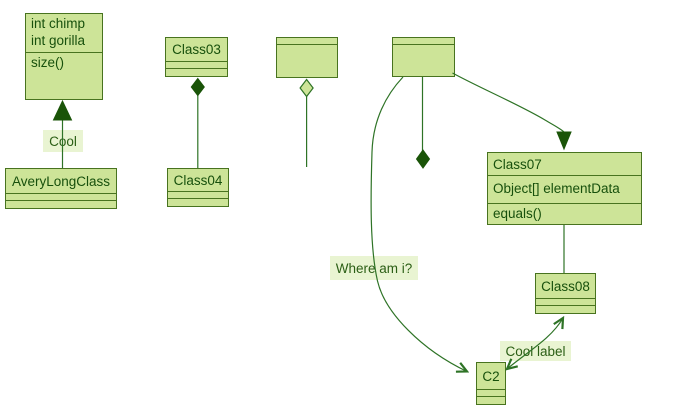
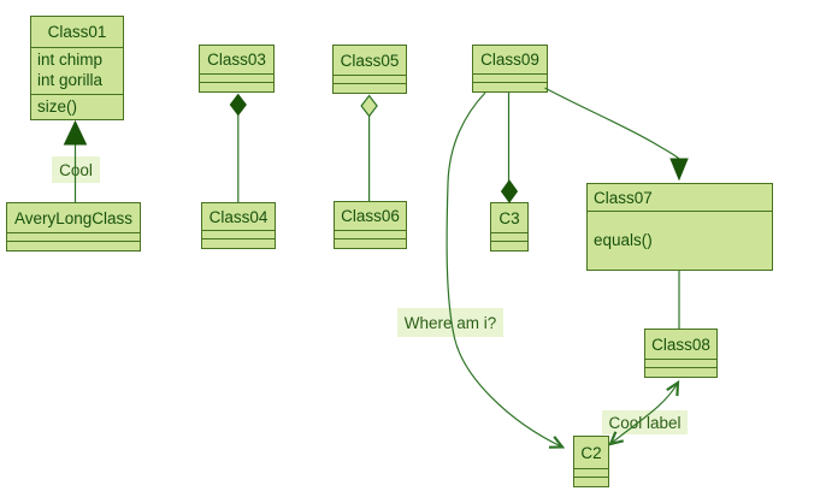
+ Class01
  int chimp
  int gorilla
  size()
  AveryLongClass
  Class03
  Class04
+ Class05
+ Class06
+ Class09
+ C3
  Class07
- Object[] elementData
  equals()
  Class08
  C2
  Col
  Where am i?
  Cool label
